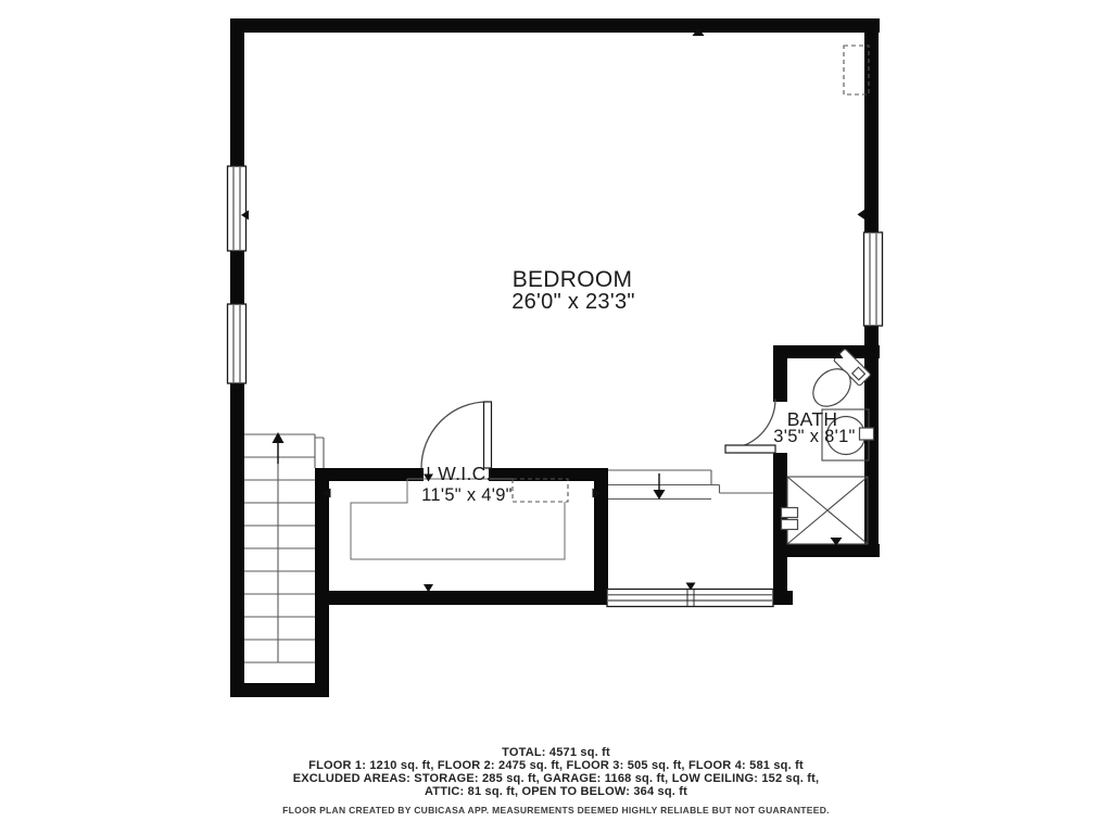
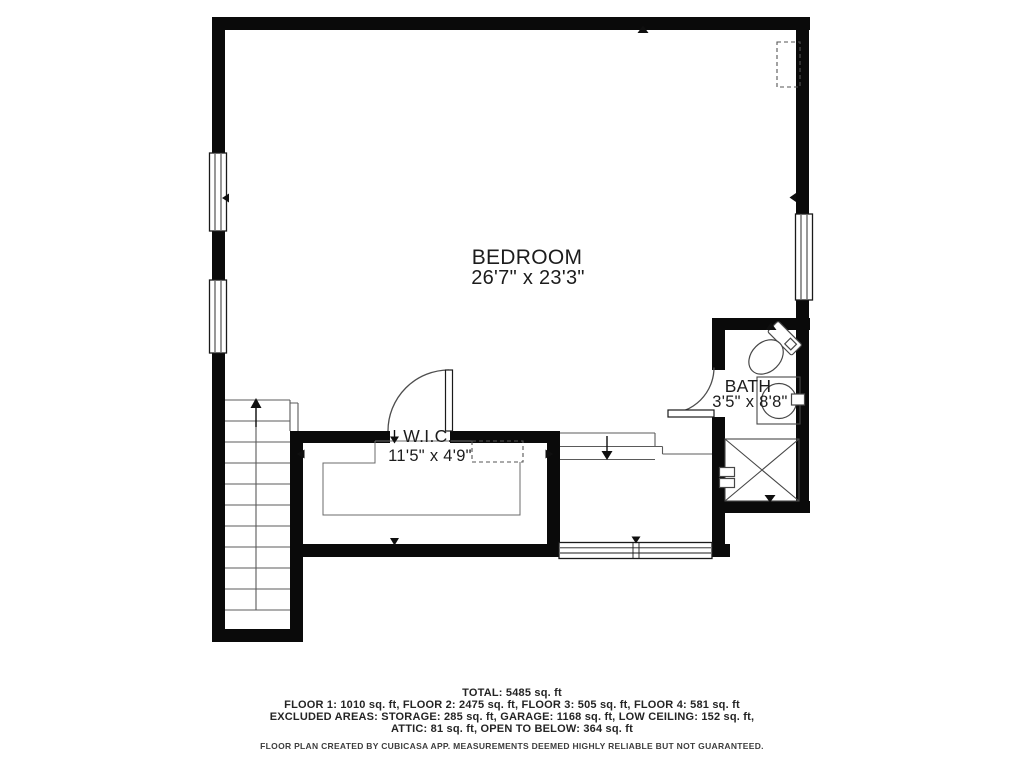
  BEDROOM
- 26'0" x 23'3"
+ 26'7" x 23'3"
  W.I.C.
  11'5" x 4'9"
  BATH
- 3'5" x 8'1"
+ 3'5" x 8'8"
- TOTAL: 4571 sq. ft
+ TOTAL: 5485 sq. ft
- FLOOR 1: 1210 sq. ft, FLOOR 2: 2475 sq. ft, FLOOR 3: 505 sq. ft, FLOOR 4: 581 sq. ft
+ FLOOR 1: 1010 sq. ft, FLOOR 2: 2475 sq. ft, FLOOR 3: 505 sq. ft, FLOOR 4: 581 sq. ft
  EXCLUDED AREAS: STORAGE: 285 sq. ft, GARAGE: 1168 sq. ft, LOW CEILING: 152 sq. ft,
  ATTIC: 81 sq. ft, OPEN TO BELOW: 364 sq. ft
  FLOOR PLAN CREATED BY CUBICASA APP. MEASUREMENTS DEEMED HIGHLY RELIABLE BUT NOT GUARANTEED.
